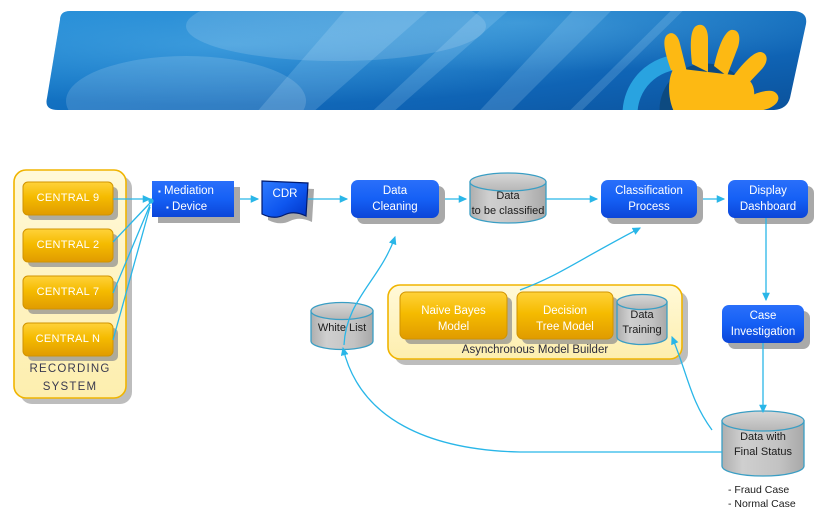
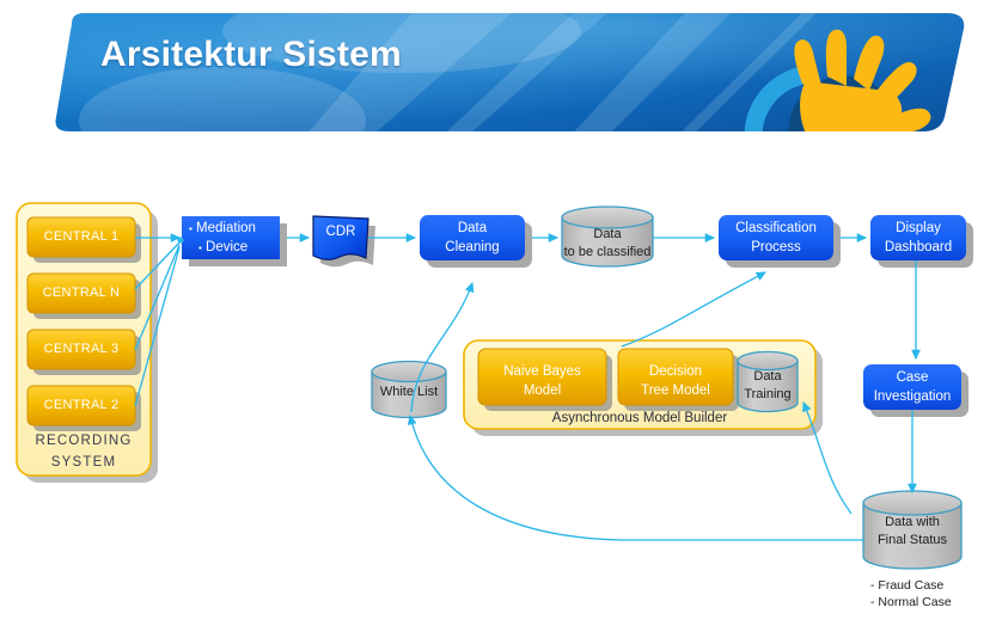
+ Arsitektur Sistem
- CENTRAL 9
+ CENTRAL 1
- CENTRAL 2
+ CENTRAL N
- CENTRAL 7
+ CENTRAL 3
- CENTRAL N
+ CENTRAL 2
  RECORDING
  SYSTEM
  ▪
  Mediation
  ▪
  Device
  CDR
  Data
  Cleaning
  Data
  to be classified
  Classification
  Process
  Display
  Dashboard
  White List
  Naive Bayes
  Model
  Decision
  Tree Model
  Data
  Training
  Asynchronous Model Builder
  Case
  Investigation
  Data with
  Final Status
  - Fraud Case
  - Normal Case
